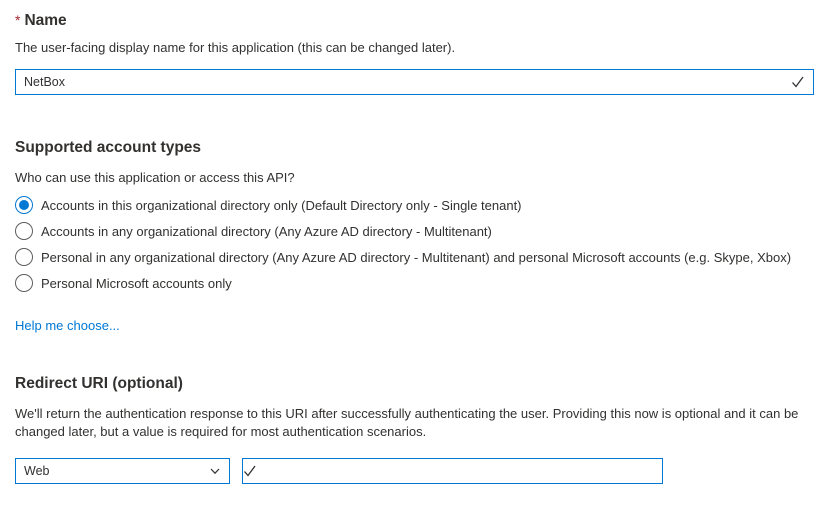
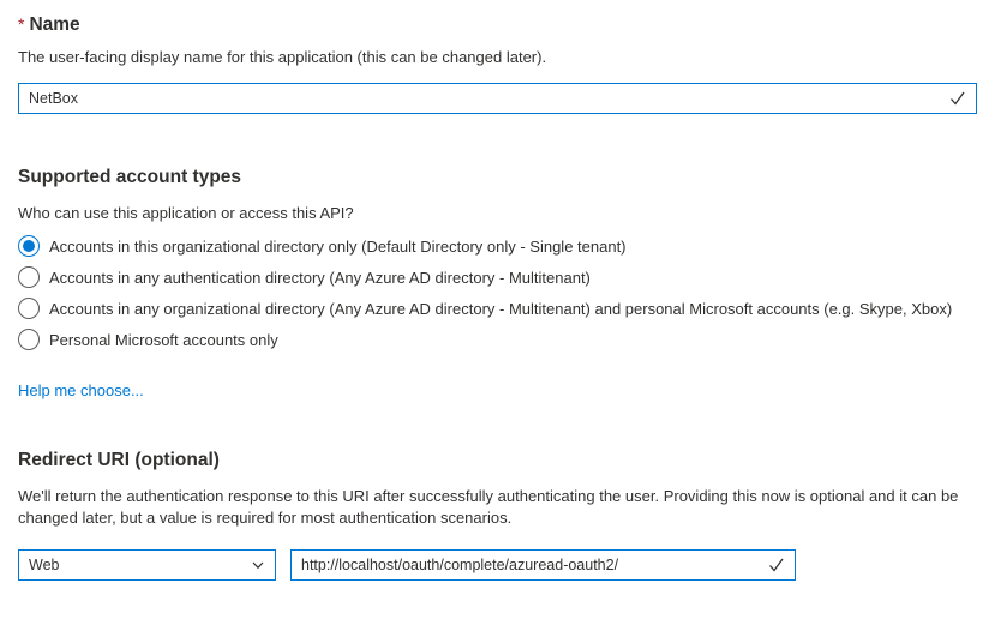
  * Name
  The user-facing display name for this application (this can be changed later).
  NetBox
  Supported account types
  Who can use this application or access this API?
  Accounts in this organizational directory only (Default Directory only - Single tenant)
- Accounts in any organizational directory (Any Azure AD directory - Multitenant)
+ Accounts in any authentication directory (Any Azure AD directory - Multitenant)
- Personal in any organizational directory (Any Azure AD directory - Multitenant) and personal Microsoft accounts (e.g. Skype, Xbox)
+ Accounts in any organizational directory (Any Azure AD directory - Multitenant) and personal Microsoft accounts (e.g. Skype, Xbox)
  Personal Microsoft accounts only
  Help me choose...
  Redirect URI (optional)
  We'll return the authentication response to this URI after successfully authenticating the user. Providing this now is optional and it can be changed later, but a value is required for most authentication scenarios.
  Web
+ http://localhost/oauth/complete/azuread-oauth2/
